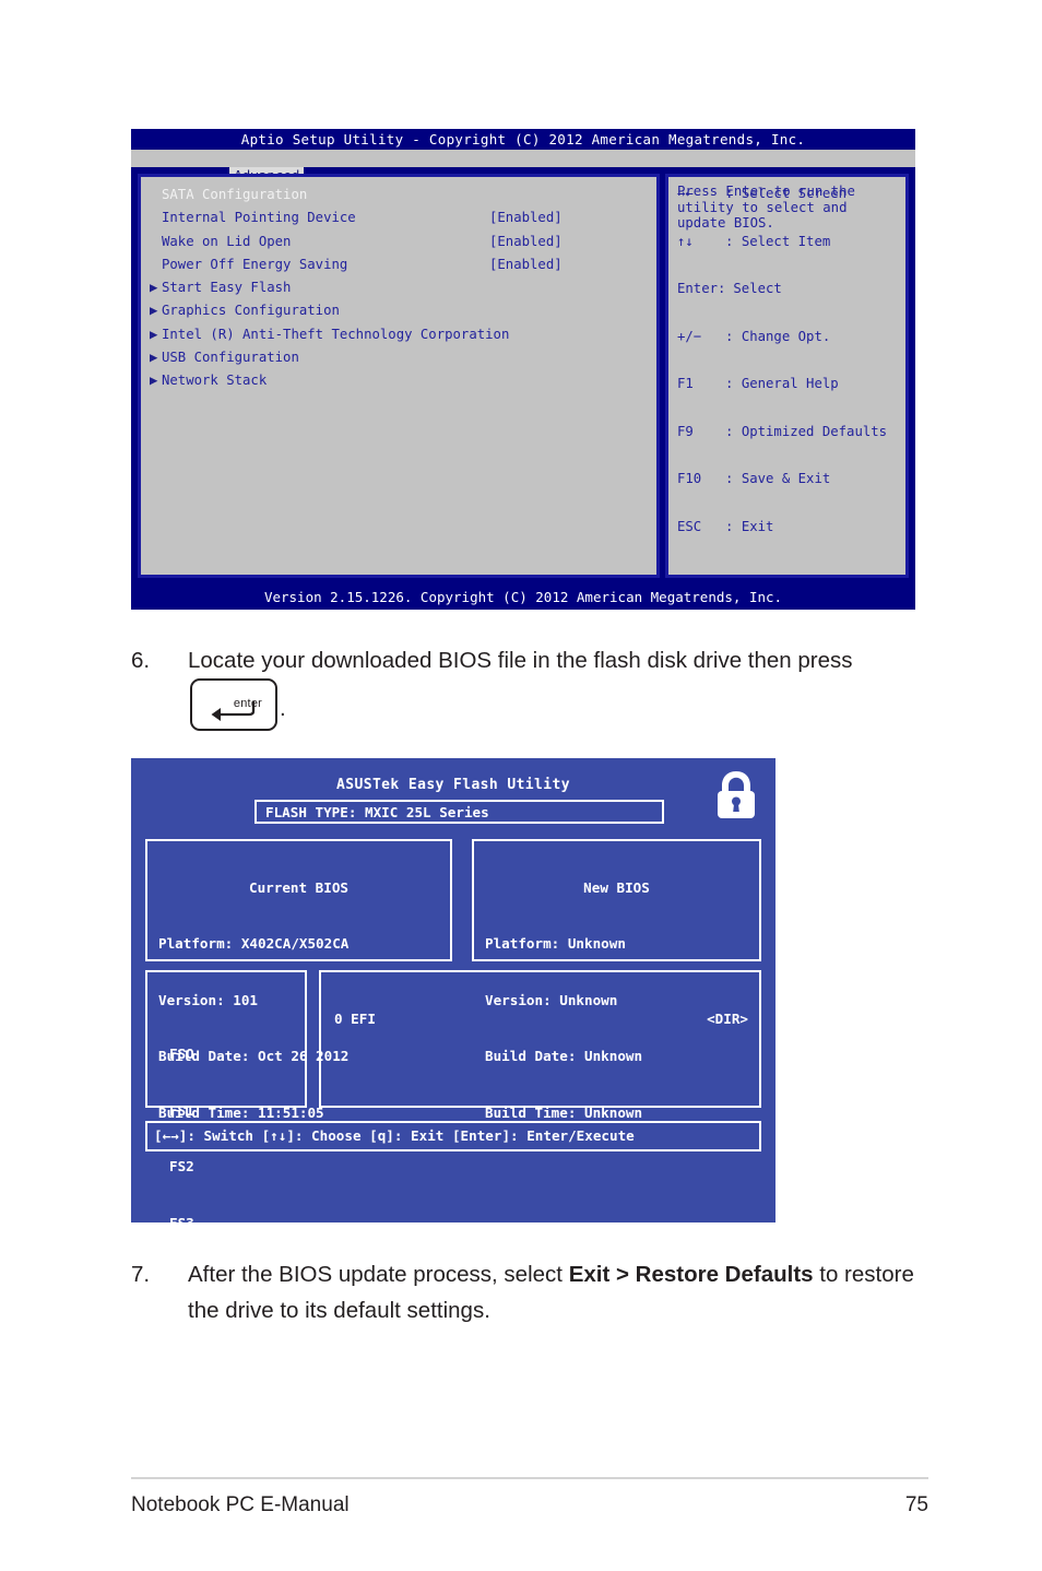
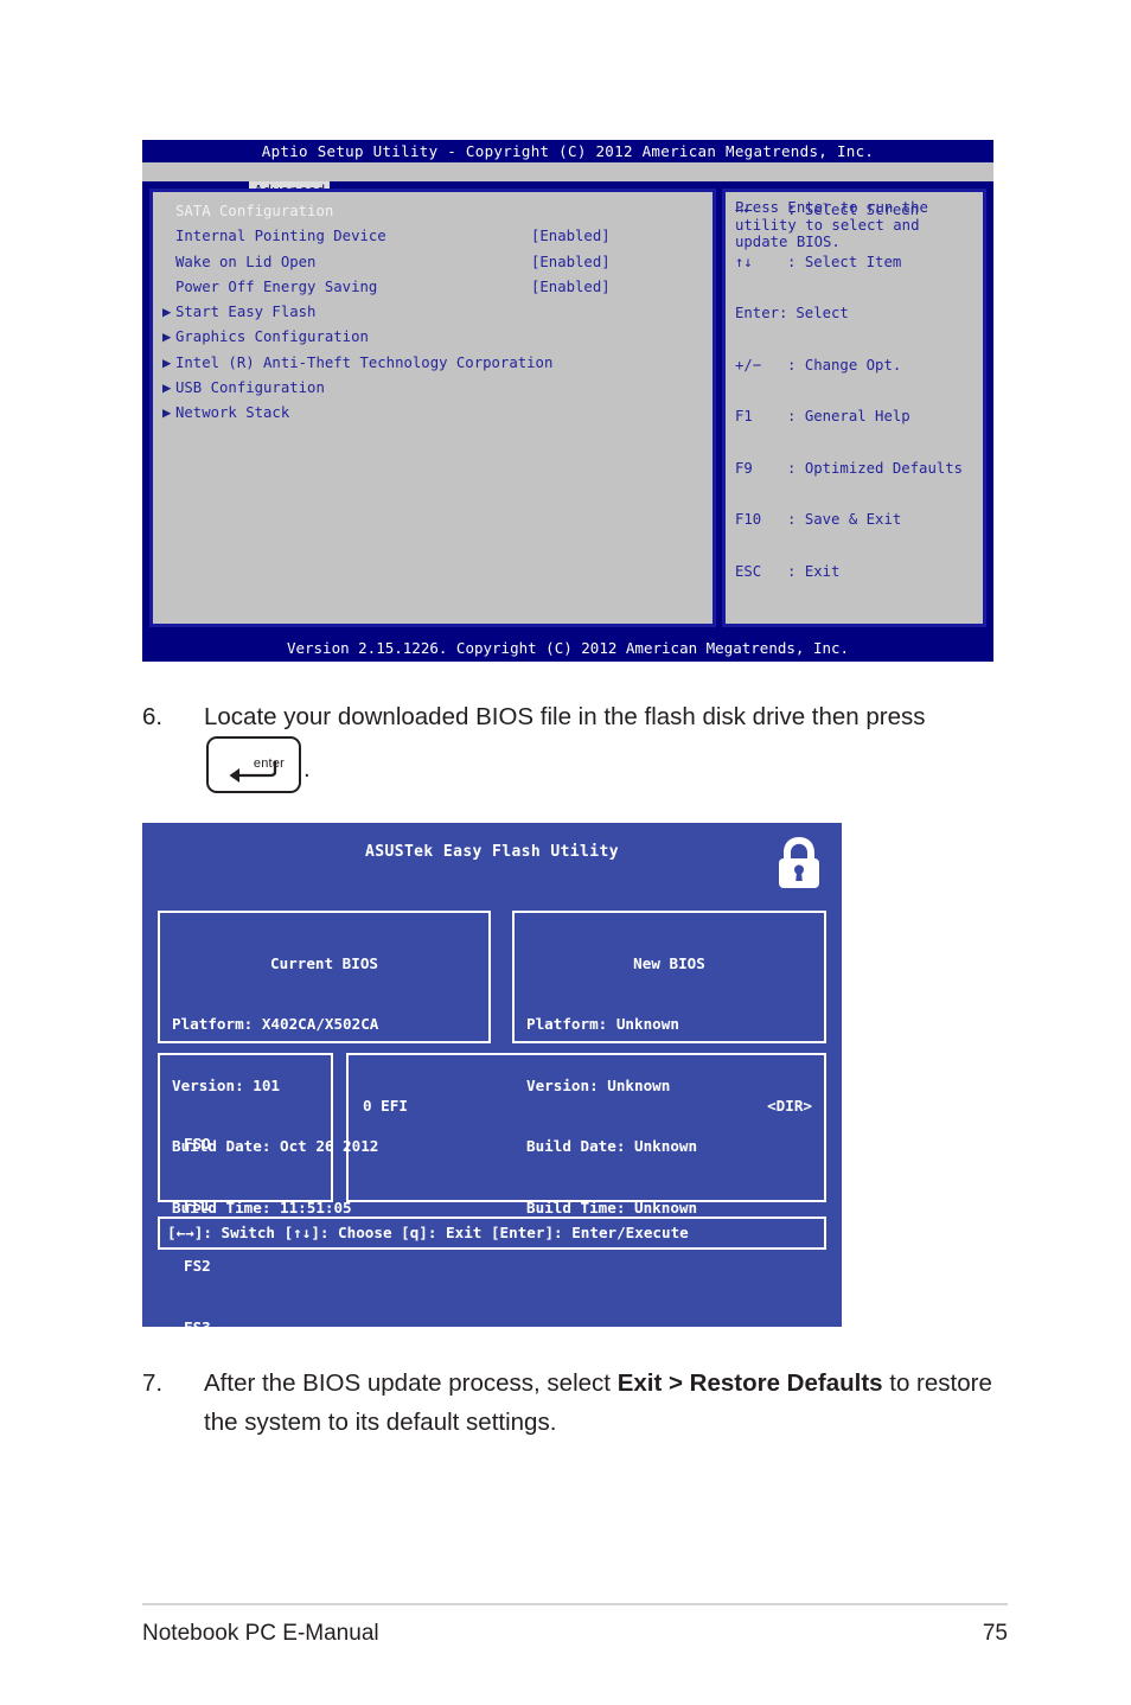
  Aptio Setup Utility - Copyright (C) 2012 American Megatrends, Inc.
  SATA Configuration
  Internal Pointing Device
  [Enabled]
  Wake on Lid Open
  [Enabled]
  Power Off Energy Saving
  [Enabled]
  ▶
  Start Easy Flash
  ▶
  Graphics Configuration
  ▶
  Intel (R) Anti-Theft Technology Corporation
  ▶
  USB Configuration
  ▶
  Network Stack
  Press Enter to run the
  utility to select and
  update BIOS.
  →← : Select Screen
  ↑↓ : Select Item
  Enter: Select
  +/− : Change Opt.
  F1 : General Help
  F9 : Optimized Defaults
  F10 : Save & Exit
  ESC : Exit
  Version 2.15.1226. Copyright (C) 2012 American Megatrends, Inc.
  6.
  Locate your downloaded BIOS file in the flash disk drive then press
  entr
  .
  ASUSTek Easy Flash Utility
- FLASH TYPE: MXIC 25L Series
  Current BIOS
  Platform: X402CA/X502CA
  Version: 101
  Build Date: Oct 26 2012
  Build Time: 11:51:05
  New BIOS
  Platform: Unknown
  Version: Unknown
  Build Date: Unknown
  Build Time: Unknown
  FSO
  FS1
  FS2
  FS3
  FS4
  0 EFI
  <DIR>
  [←→]: Switch [↑↓]: Choose [q]: Exit [Enter]: Enter/Execute
  7.
- After the BIOS update process, select Exit > Restore Defaults to restore the drive to its default settings.
+ After the BIOS update process, select Exit > Restore Defaults to restore the system to its default settings.
  Notebook PC E-Manual
  75
